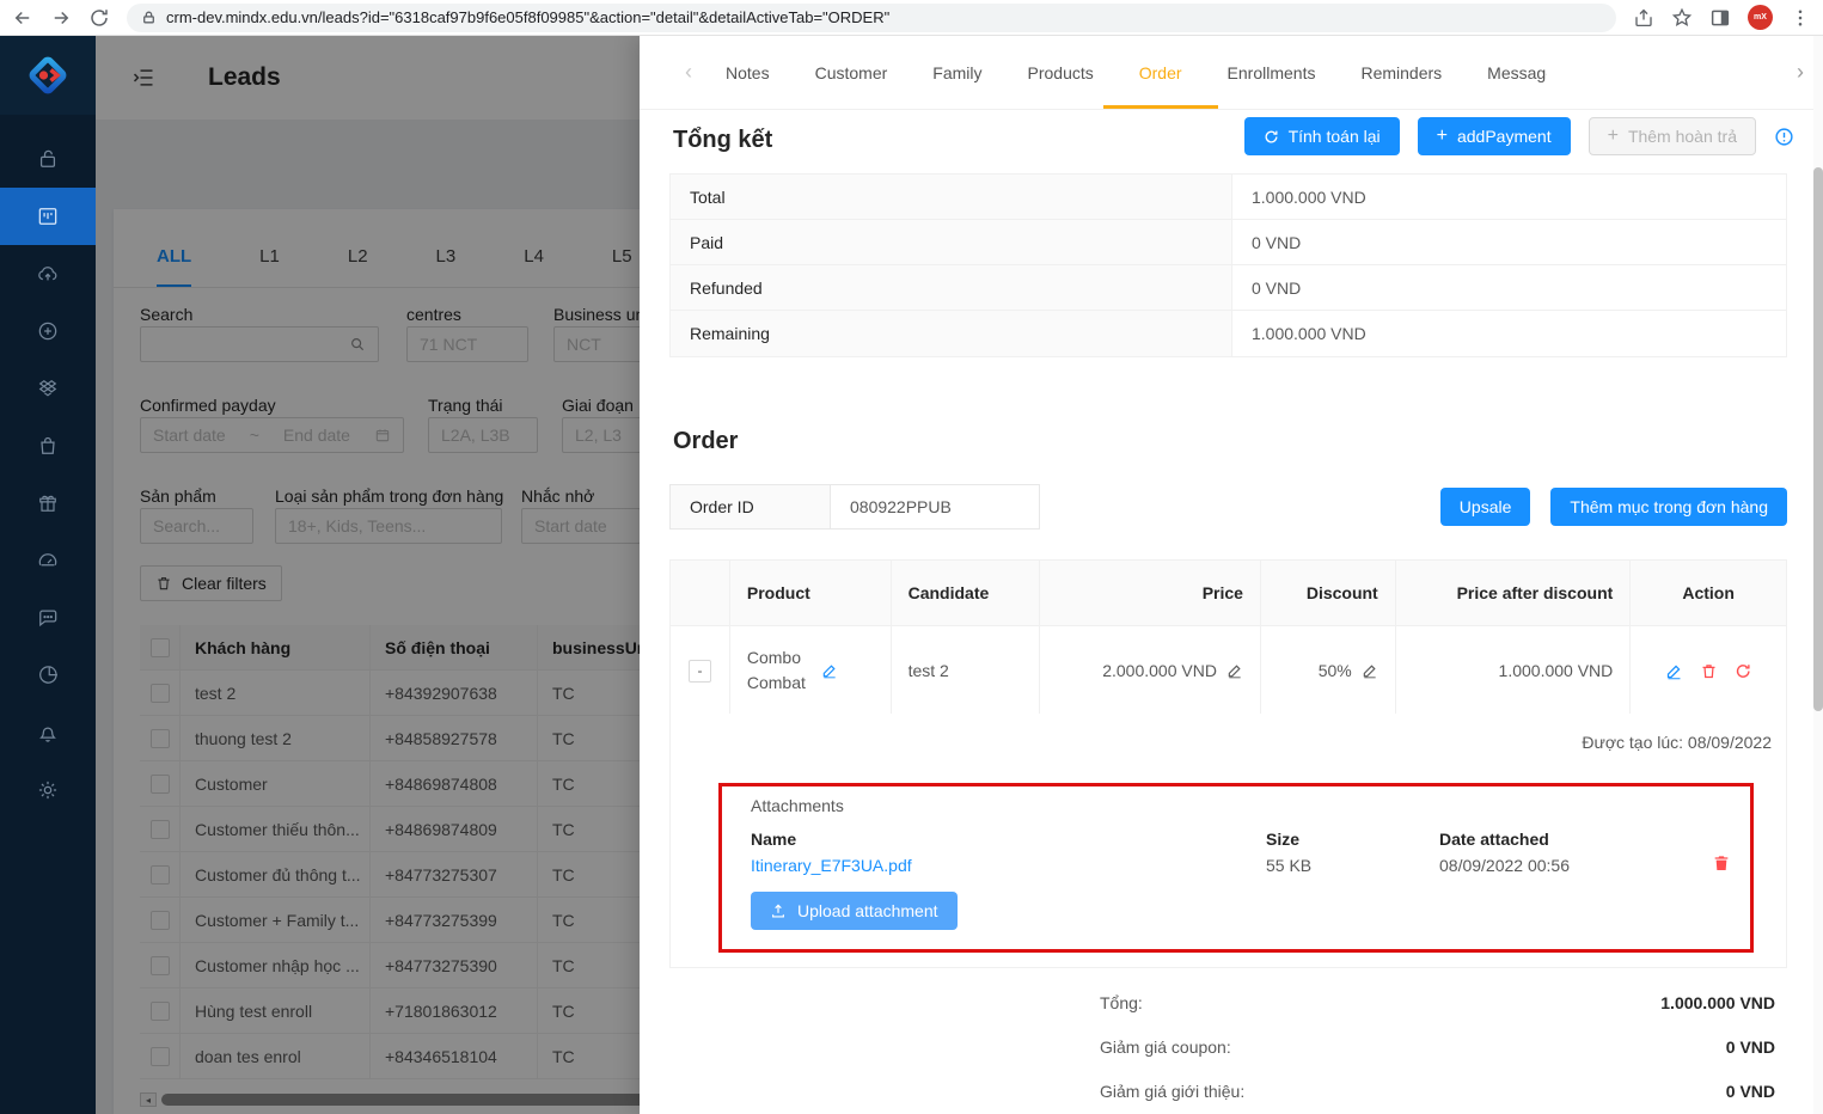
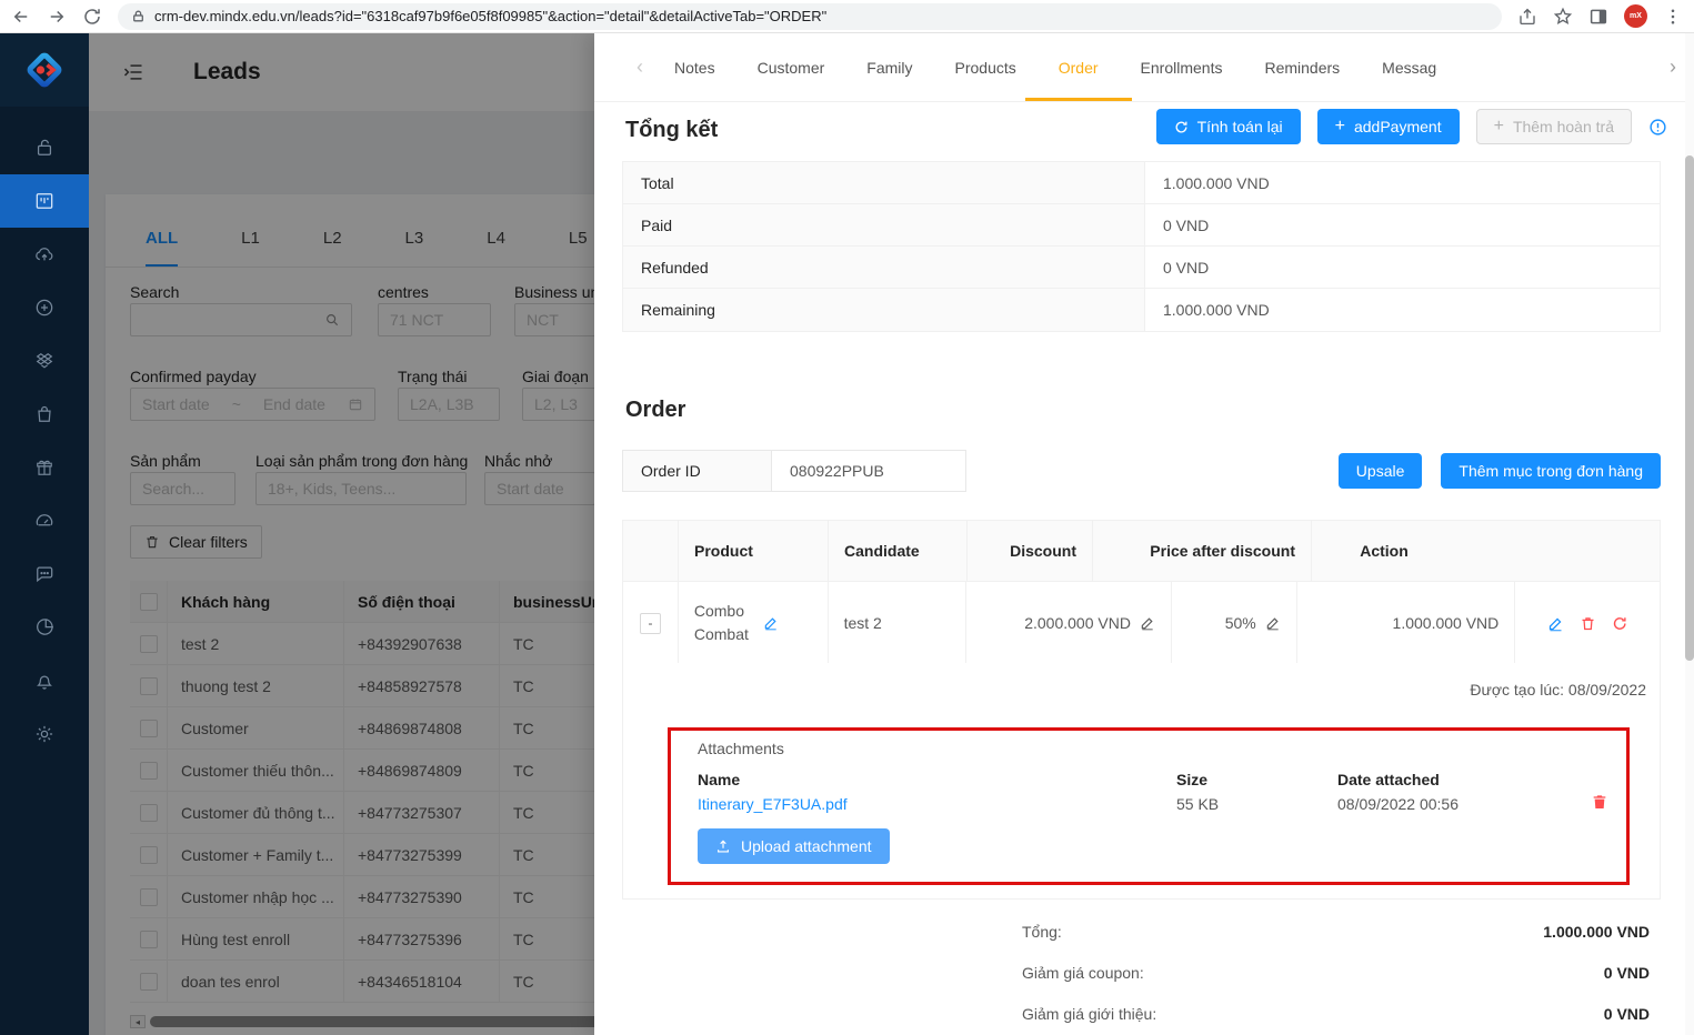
  crm-dev.mindx.edu.vn/leads?id="6318caf97b9f6e05f8f09985"&action="detail"&detailActiveTab="ORDER"
  Leads
  ALL
  L1
  L2
  L3
  L4
  L5
  Search
  centres
  71 NCT
  Business u
  NCT
  Confirmed payday
  Start date
  ~
  End date
  Trạng thái
  L2A, L3B
  Giai đoạn
  L2, L3
  Sản phẩm
  Search...
  Loại sản phẩm trong đơn hàng
  18+, Kids, Teens...
  Nhắc nhở
  Start date
  Clear filters
  Khách hàng
  Số điện thoại
  businessU
  test 2
  +84392907638
  TC
  thuong test 2
  +84858927578
  TC
  Customer
  +84869874808
  TC
  Customer thiếu thôn...
  +84869874809
  TC
  Customer đủ thông t...
  +84773275307
  TC
  Customer + Family t...
  +84773275399
  TC
  Customer nhập học ...
  +84773275390
  TC
  Hùng test enroll
- +71801863012
+ +84773275396
  TC
  doan tes enrol
  +84346518104
  TC
  ◂
  ‹
  Notes
  Customer
  Family
  Products
  Order
  Enrollments
  Reminders
  Messag
  ›
  Tổng kết
  Tính toán lại
  +
  addPayment
  +
  Thêm hoàn trả
  Total
  1.000.000 VND
  Paid
  0 VND
  Refunded
  0 VND
  Remaining
  1.000.000 VND
  Order
  Order ID
  080922PPUB
  Upsale
  Thêm mục trong đơn hàng
  Product
  Candidate
- Price
  Discount
  Price after discount
  Action
  -
  Combo Combat
  test 2
  2.000.000 VND
  50%
  1.000.000 VND
  Được tạo lúc: 08/09/2022
  Attachments
  Name
  Size
  Date attached
  Itinerary_E7F3UA.pdf
  55 KB
  08/09/2022 00:56
  Upload attachment
  Tổng:
  1.000.000 VND
  Giảm giá coupon:
  0 VND
  Giảm giá giới thiệu:
  0 VND
